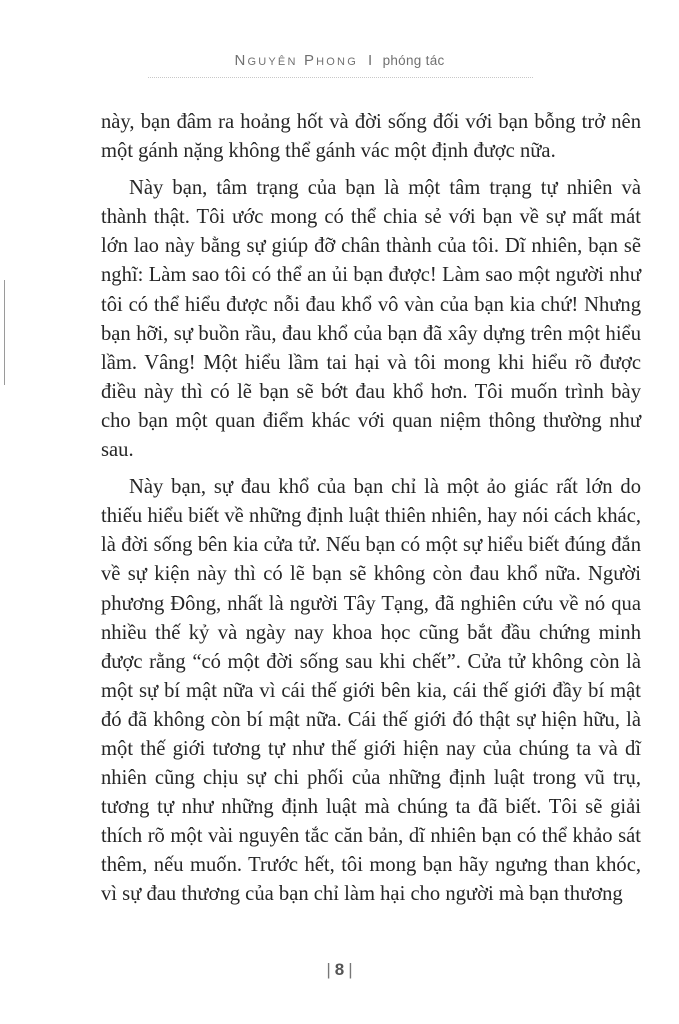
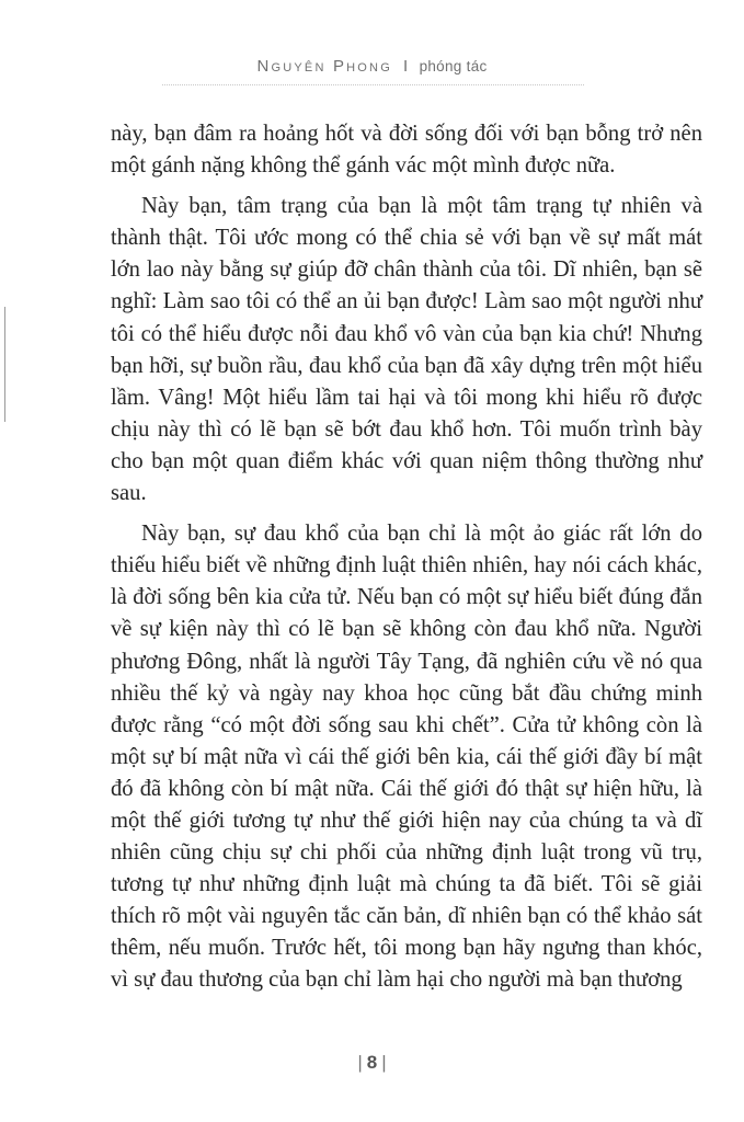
  Nguyên Phong I phóng tác
- này, bạn đâm ra hoảng hốt và đời sống đối với bạn bỗng trở nên một gánh nặng không thể gánh vác một định được nữa.
+ này, bạn đâm ra hoảng hốt và đời sống đối với bạn bỗng trở nên một gánh nặng không thể gánh vác một mình được nữa.
- Này bạn, tâm trạng của bạn là một tâm trạng tự nhiên và thành thật. Tôi ước mong có thể chia sẻ với bạn về sự mất mát lớn lao này bằng sự giúp đỡ chân thành của tôi. Dĩ nhiên, bạn sẽ nghĩ: Làm sao tôi có thể an ủi bạn được! Làm sao một người như tôi có thể hiểu được nỗi đau khổ vô vàn của bạn kia chứ! Nhưng bạn hỡi, sự buồn rầu, đau khổ của bạn đã xây dựng trên một hiểu lầm. Vâng! Một hiểu lầm tai hại và tôi mong khi hiểu rõ được điều này thì có lẽ bạn sẽ bớt đau khổ hơn. Tôi muốn trình bày cho bạn một quan điểm khác với quan niệm thông thường như sau.
+ Này bạn, tâm trạng của bạn là một tâm trạng tự nhiên và thành thật. Tôi ước mong có thể chia sẻ với bạn về sự mất mát lớn lao này bằng sự giúp đỡ chân thành của tôi. Dĩ nhiên, bạn sẽ nghĩ: Làm sao tôi có thể an ủi bạn được! Làm sao một người như tôi có thể hiểu được nỗi đau khổ vô vàn của bạn kia chứ! Nhưng bạn hỡi, sự buồn rầu, đau khổ của bạn đã xây dựng trên một hiểu lầm. Vâng! Một hiểu lầm tai hại và tôi mong khi hiểu rõ được chịu này thì có lẽ bạn sẽ bớt đau khổ hơn. Tôi muốn trình bày cho bạn một quan điểm khác với quan niệm thông thường như sau.
  Này bạn, sự đau khổ của bạn chỉ là một ảo giác rất lớn do thiếu hiểu biết về những định luật thiên nhiên, hay nói cách khác, là đời sống bên kia cửa tử. Nếu bạn có một sự hiểu biết đúng đắn về sự kiện này thì có lẽ bạn sẽ không còn đau khổ nữa. Người phương Đông, nhất là người Tây Tạng, đã nghiên cứu về nó qua nhiều thế kỷ và ngày nay khoa học cũng bắt đầu chứng minh được rằng “có một đời sống sau khi chết”. Cửa tử không còn là một sự bí mật nữa vì cái thế giới bên kia, cái thế giới đầy bí mật đó đã không còn bí mật nữa. Cái thế giới đó thật sự hiện hữu, là một thế giới tương tự như thế giới hiện nay của chúng ta và dĩ nhiên cũng chịu sự chi phối của những định luật trong vũ trụ, tương tự như những định luật mà chúng ta đã biết. Tôi sẽ giải thích rõ một vài nguyên tắc căn bản, dĩ nhiên bạn có thể khảo sát thêm, nếu muốn. Trước hết, tôi mong bạn hãy ngưng than khóc, vì sự đau thương của bạn chỉ làm hại cho người mà bạn thương
  | 8 |
